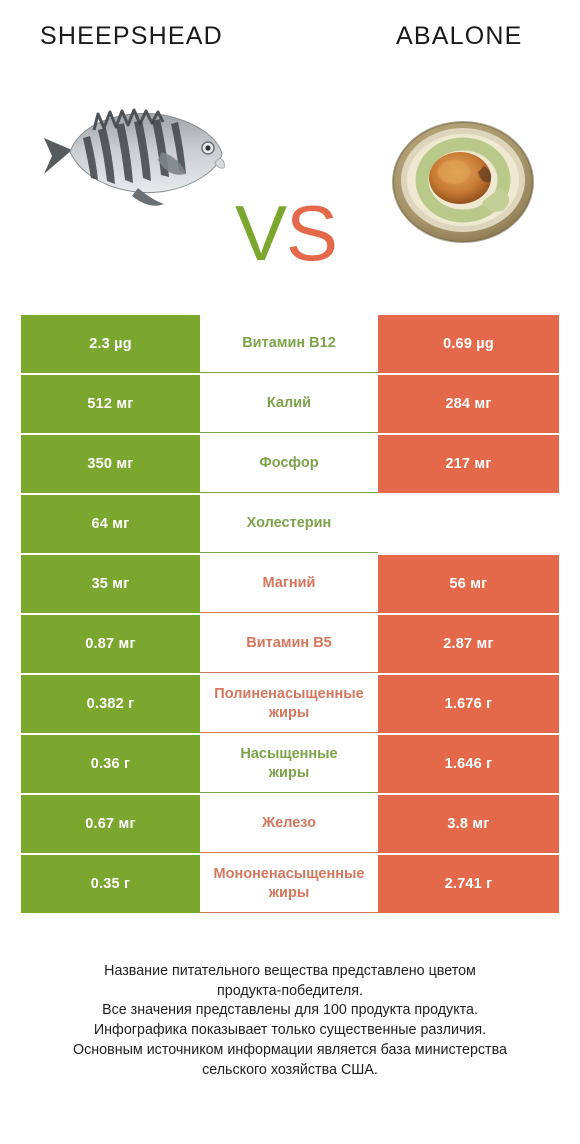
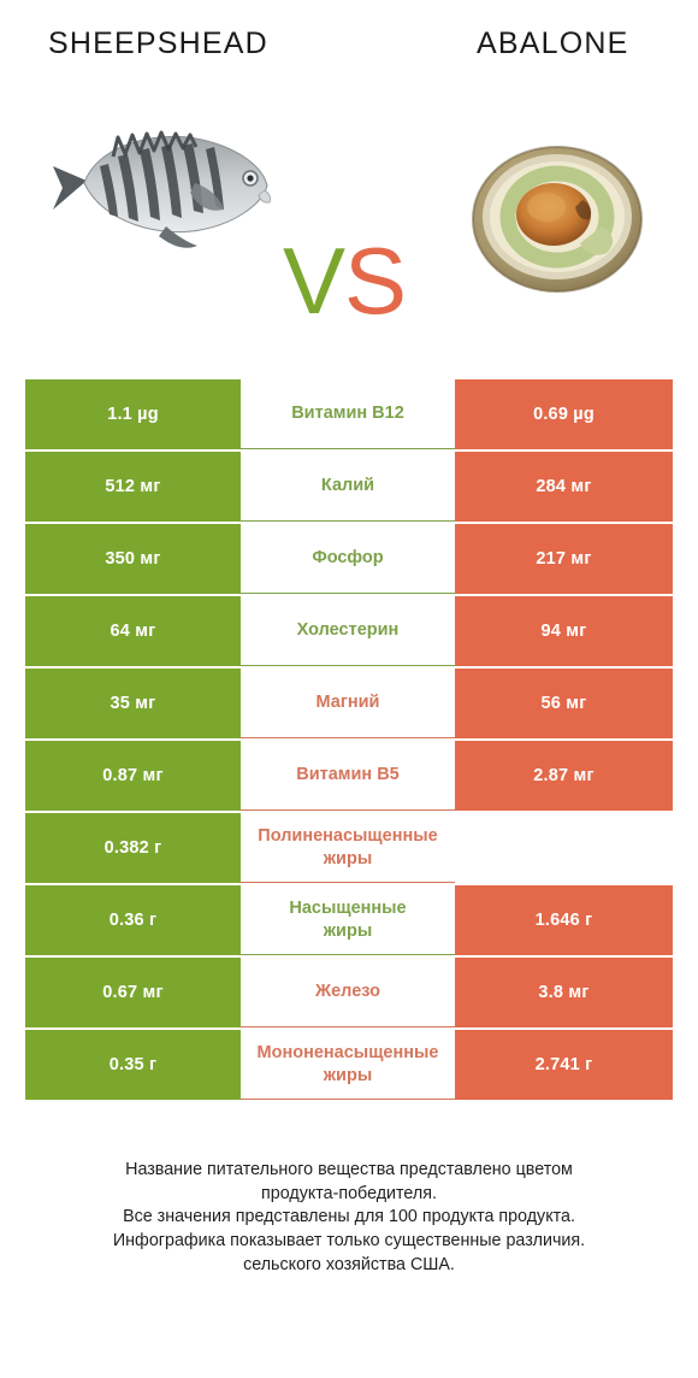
  SHEEPSHEAD
  ABALONE
  VS
- 2.3 µg
+ 1.1 µg
  Витамин B12
  0.69 µg
  512 мг
  Калий
  284 мг
  350 мг
  Фосфор
  217 мг
  64 мг
  Холестерин
+ 94 мг
  35 мг
  Магний
  56 мг
  0.87 мг
  Витамин B5
  2.87 мг
  0.382 г
  Полиненасыщенные
  жиры
- 1.676 г
  0.36 г
  Насыщенные
  жиры
  1.646 г
  0.67 мг
  Железо
  3.8 мг
  0.35 г
  Мононенасыщенные
  жиры
  2.741 г
  Название питательного вещества представлено цветом
  продукта-победителя.
  Все значения представлены для 100 продукта продукта.
  Инфографика показывает только существенные различия.
- Основным источником информации является база министерства
  сельского хозяйства США.
